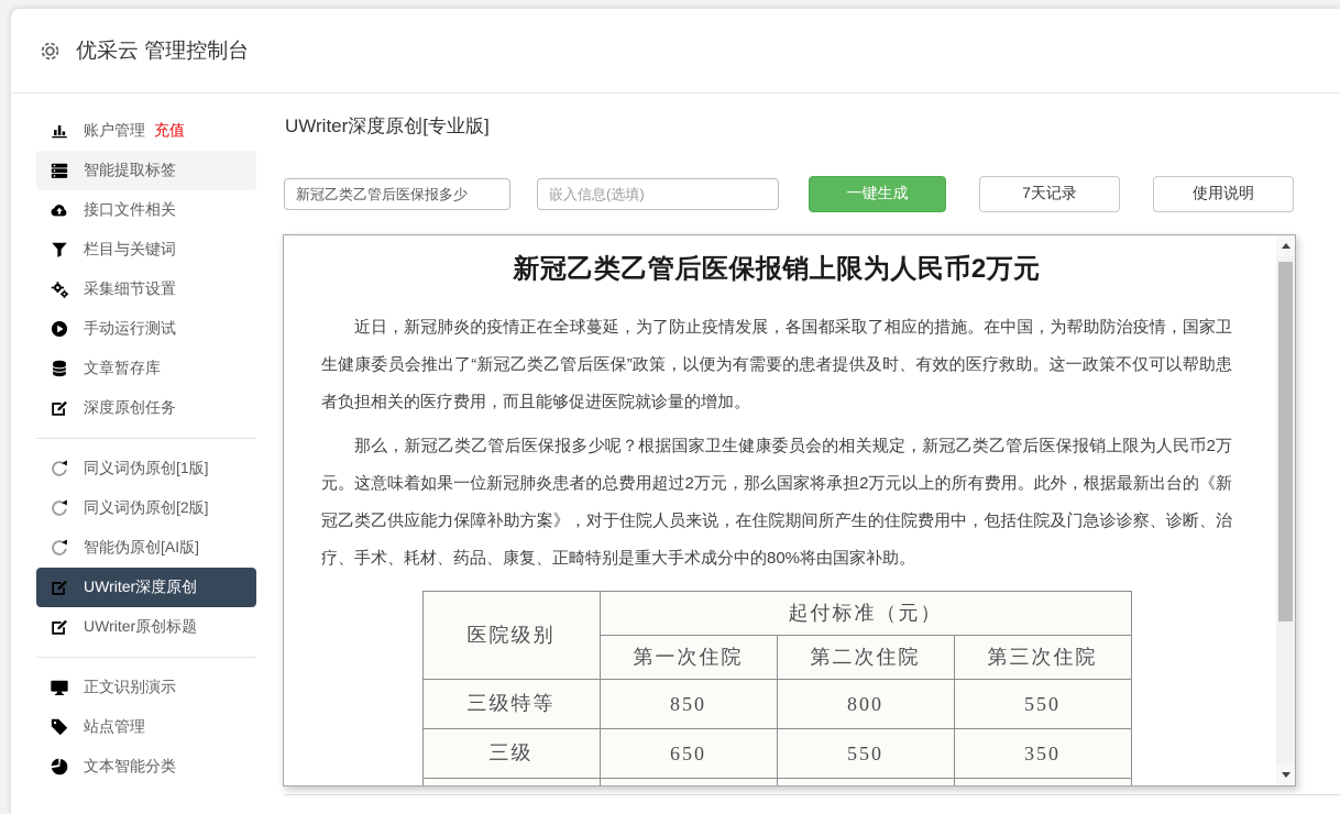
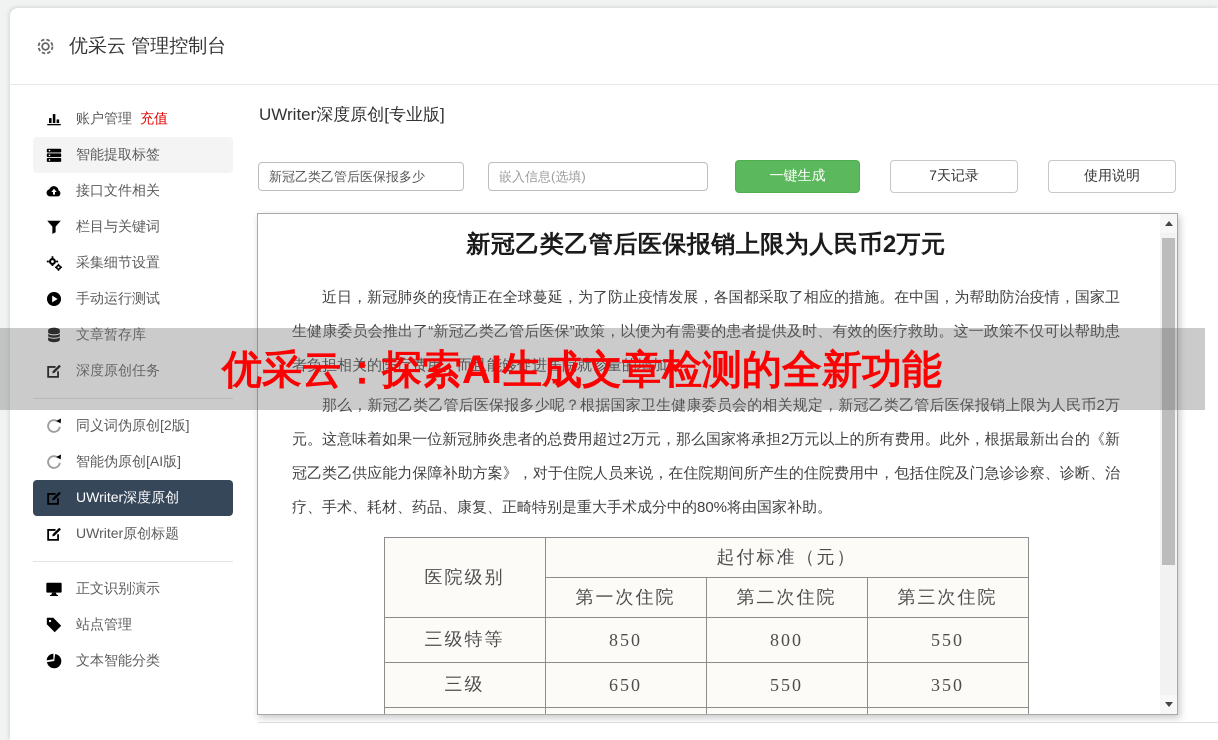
  优采云 管理控制台
  账户管理
  充值
  智能提取标签
  接口文件相关
  栏目与关键词
  采集细节设置
  手动运行测试
  文章暂存库
  深度原创任务
- 同义词伪原创[1版]
  同义词伪原创[2版]
  智能伪原创[AI版]
  UWriter深度原创
  UWriter原创标题
  正文识别演示
  站点管理
  文本智能分类
  UWriter深度原创[专业版]
  新冠乙类乙管后医保报多少
  嵌入信息(选填)
  一键生成
  7天记录
  使用说明
  新冠乙类乙管后医保报销上限为人民币2万元
  近日，新冠肺炎的疫情正在全球蔓延，为了防止疫情发展，各国都采取了相应的措施。在中国，为帮助防治疫情，国家卫生健康委员会推出了“新冠乙类乙管后医保”政策，以便为有需要的患者提供及时、有效的医疗救助。这一政策不仅可以帮助患者负担相关的医疗费用，而且能够促进医院就诊量的增加。
  那么，新冠乙类乙管后医保报多少呢？根据国家卫生健康委员会的相关规定，新冠乙类乙管后医保报销上限为人民币2万元。这意味着如果一位新冠肺炎患者的总费用超过2万元，那么国家将承担2万元以上的所有费用。此外，根据最新出台的《新冠乙类乙供应能力保障补助方案》，对于住院人员来说，在住院期间所产生的住院费用中，包括住院及门急诊诊察、诊断、治疗、手术、耗材、药品、康复、正畸特别是重大手术成分中的80%将由国家补助。
  医院级别	起付标准（元）
  第一次住院	第二次住院	第三次住院
  三级特等	850	800	550
  三级	650	550	350
+ 优采云：探索AI生成文章检测的全新功能
